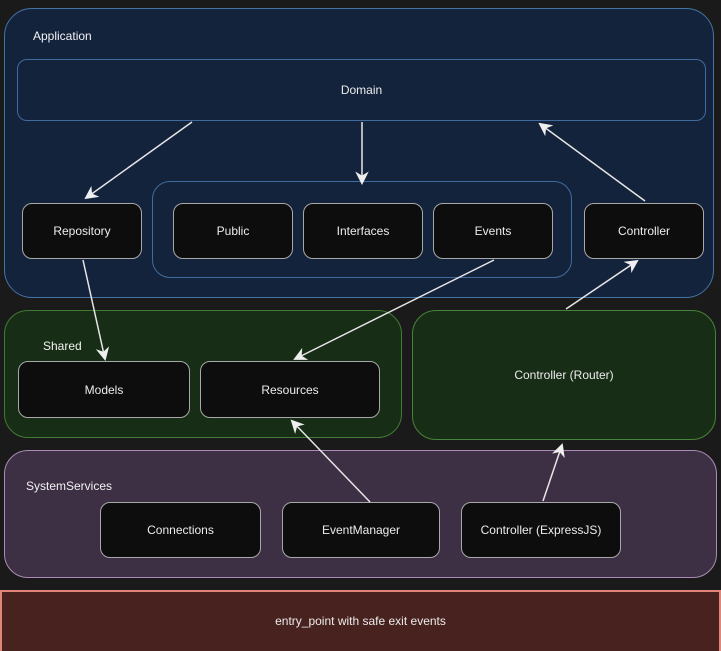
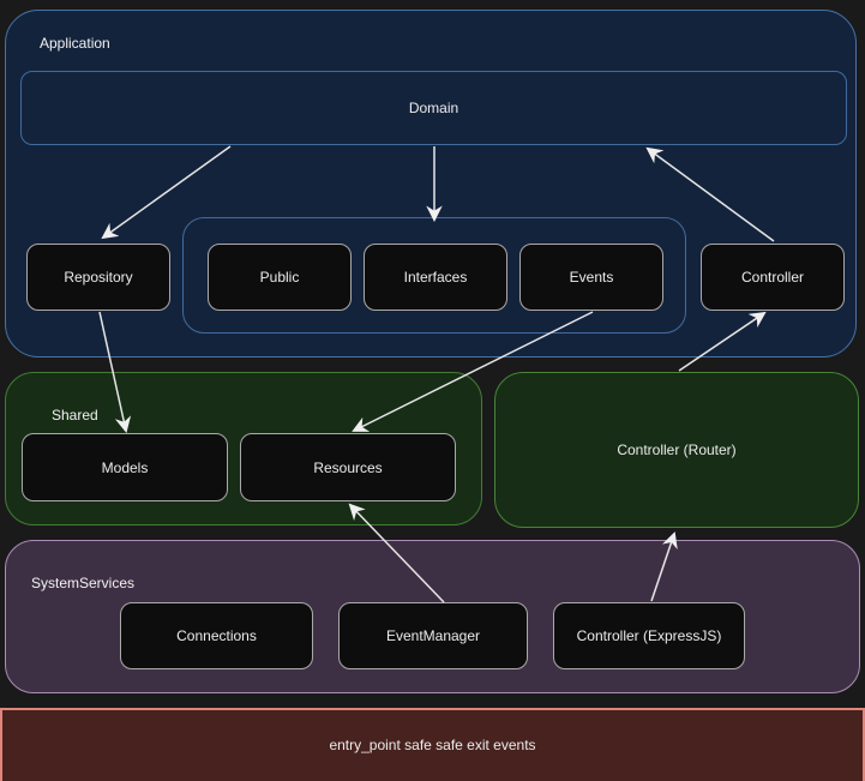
  Application
  Domain
  Repository
  Public
  Interfaces
  Events
  Controller
  Shared
  Models
  Resources
  Controller (Router)
  SystemServices
  Connections
  EventManager
  Controller (ExpressJS)
- entry_point with safe exit events
+ entry_point safe safe exit events
